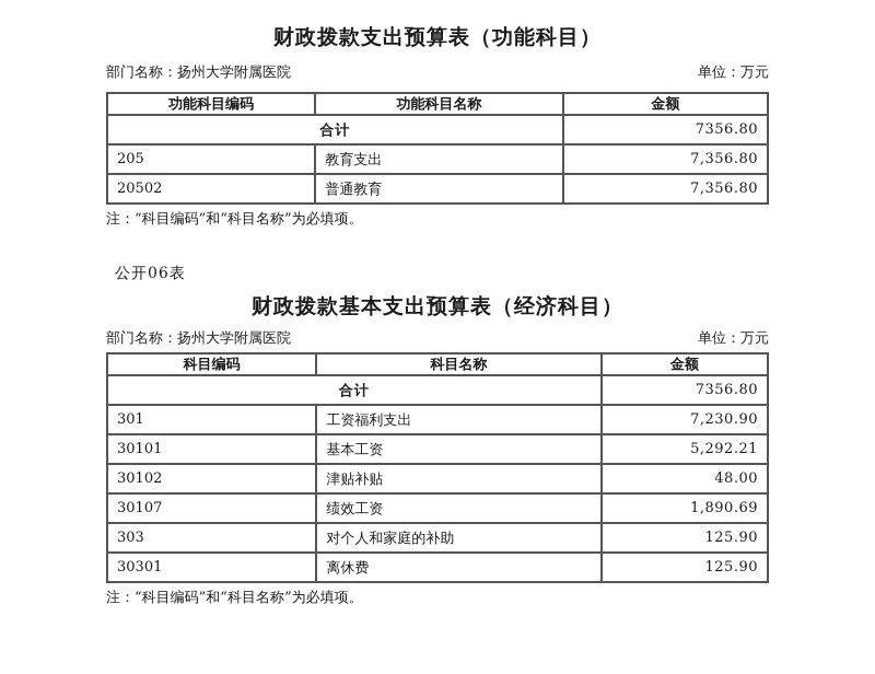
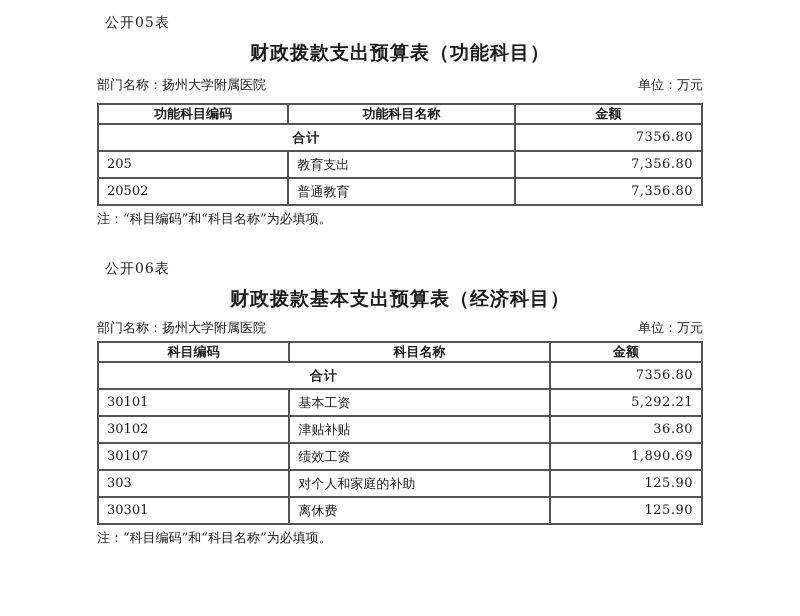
+ 公开05表
  财政拨款支出预算表（功能科目）
  部门名称：扬州大学附属医院
  单位：万元
  功能科目编码	功能科目名称	金额
  合计	7356.80
  205	教育支出	7,356.80
  20502	普通教育	7,356.80
  注：“科目编码”和“科目名称”为必填项。
  公开06表
  财政拨款基本支出预算表（经济科目）
  部门名称：扬州大学附属医院
  单位：万元
  科目编码	科目名称	金额
  合计	7356.80
- 301	工资福利支出	7,230.90
  30101	基本工资	5,292.21
- 30102	津贴补贴	48.00
+ 30102	津贴补贴	36.80
  30107	绩效工资	1,890.69
  303	对个人和家庭的补助	125.90
  30301	离休费	125.90
  注：“科目编码”和“科目名称”为必填项。
